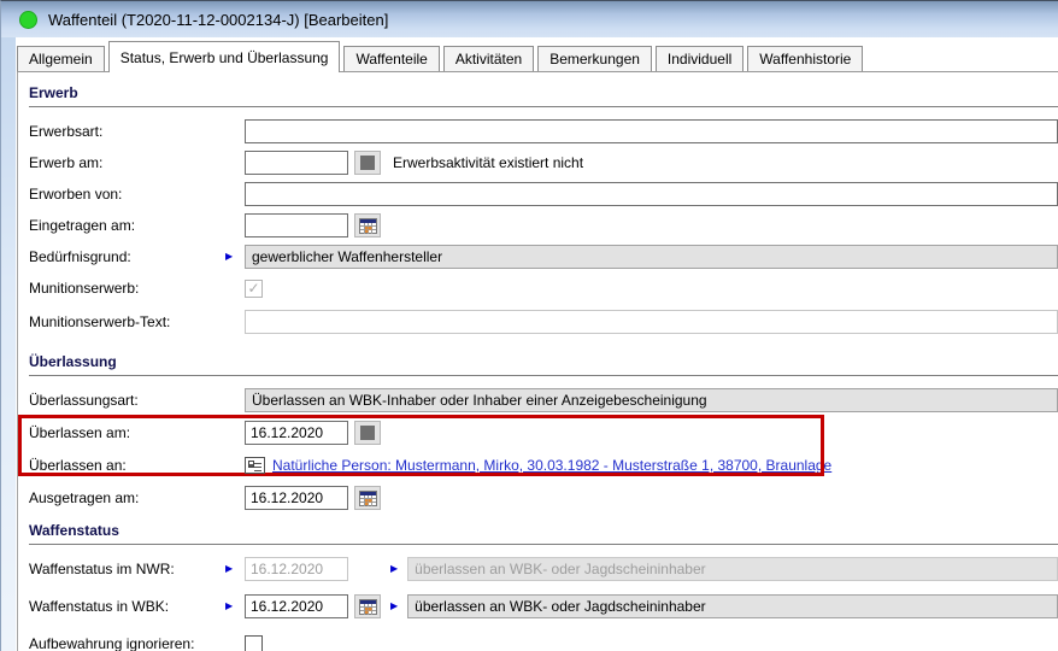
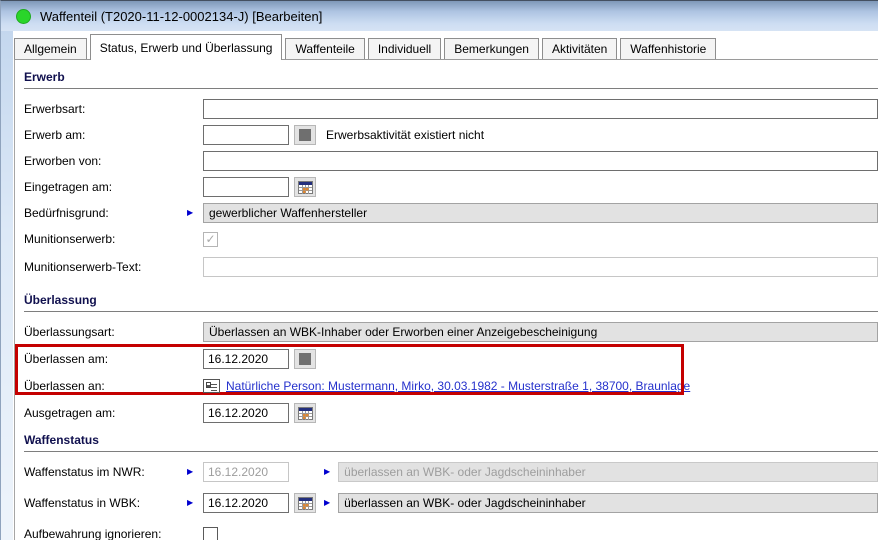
  Waffenteil (T2020-11-12-0002134-J) [Bearbeiten]
  Allgemein
  Status, Erwerb und Überlassung
  Waffenteile
- Aktivitäten
+ Individuell
  Bemerkungen
- Individuell
+ Aktivitäten
  Waffenhistorie
  Erwerb
  Erwerbsart:
  Erwerb am:
  Erwerbsaktivität existiert nicht
  Erworben von:
  Eingetragen am:
  Bedürfnisgrund:
  ▶
  gewerblicher Waffenhersteller
  Munitionserwerb:
  Munitionserwerb-Text:
  Überlassung
  Überlassungsart:
- Überlassen an WBK-Inhaber oder Inhaber einer Anzeigebescheinigung
+ Überlassen an WBK-Inhaber oder Erworben einer Anzeigebescheinigung
  Überlassen am:
  16.12.2020
  Überlassen an:
  Natürliche Person: Mustermann, Mirko, 30.03.1982 - Musterstraße 1, 38700, Braunlage
  Ausgetragen am:
  16.12.2020
  Waffenstatus
  Waffenstatus im NWR:
  ▶
  16.12.2020
  ▶
  überlassen an WBK- oder Jagdscheininhaber
  Waffenstatus in WBK:
  ▶
  16.12.2020
  ▶
  überlassen an WBK- oder Jagdscheininhaber
  Aufbewahrung ignorieren:
